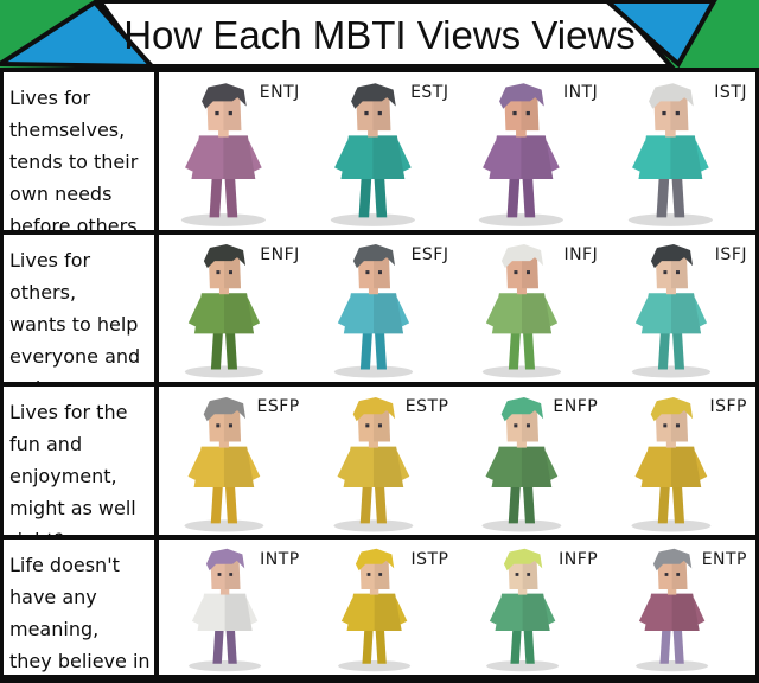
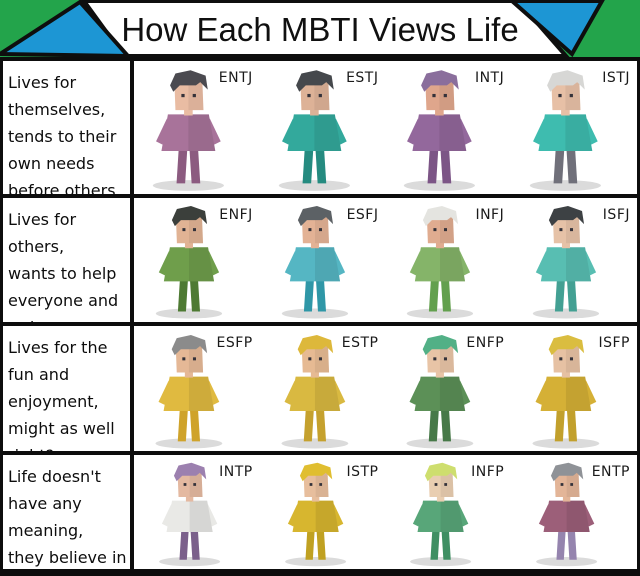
- How Each MBTI Views Views
+ How Each MBTI Views Life
  Lives for
  themselves,
  tends to their
  own needs
  before others
  ENTJ
  ESTJ
  INTJ
  ISTJ
  Lives for others,
  wants to help
  everyone and
  ENFJ
  ESFJ
  INFJ
  ISFJ
  Lives for the
  fun and
  enjoyment,
  might as well
  ESFP
  ESTP
  ENFP
  ISFP
  Life doesn't
  have any
  meaning,
  they believe in
  INTP
  ISTP
  INFP
  ENTP
